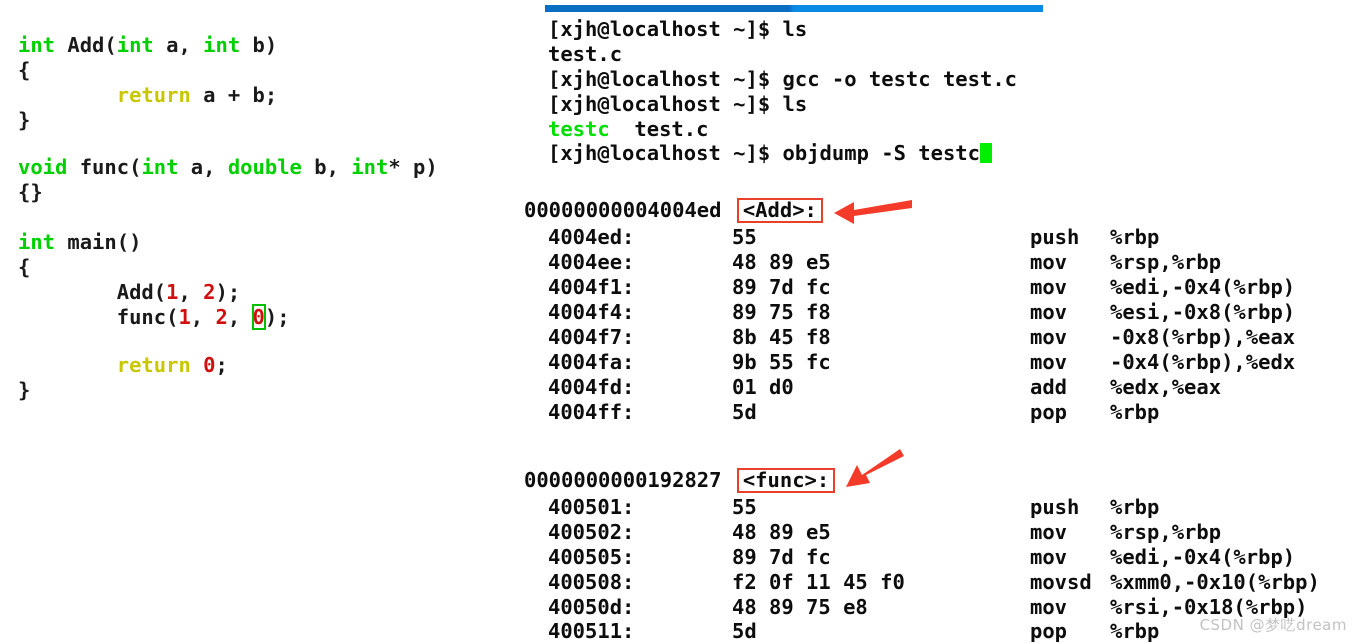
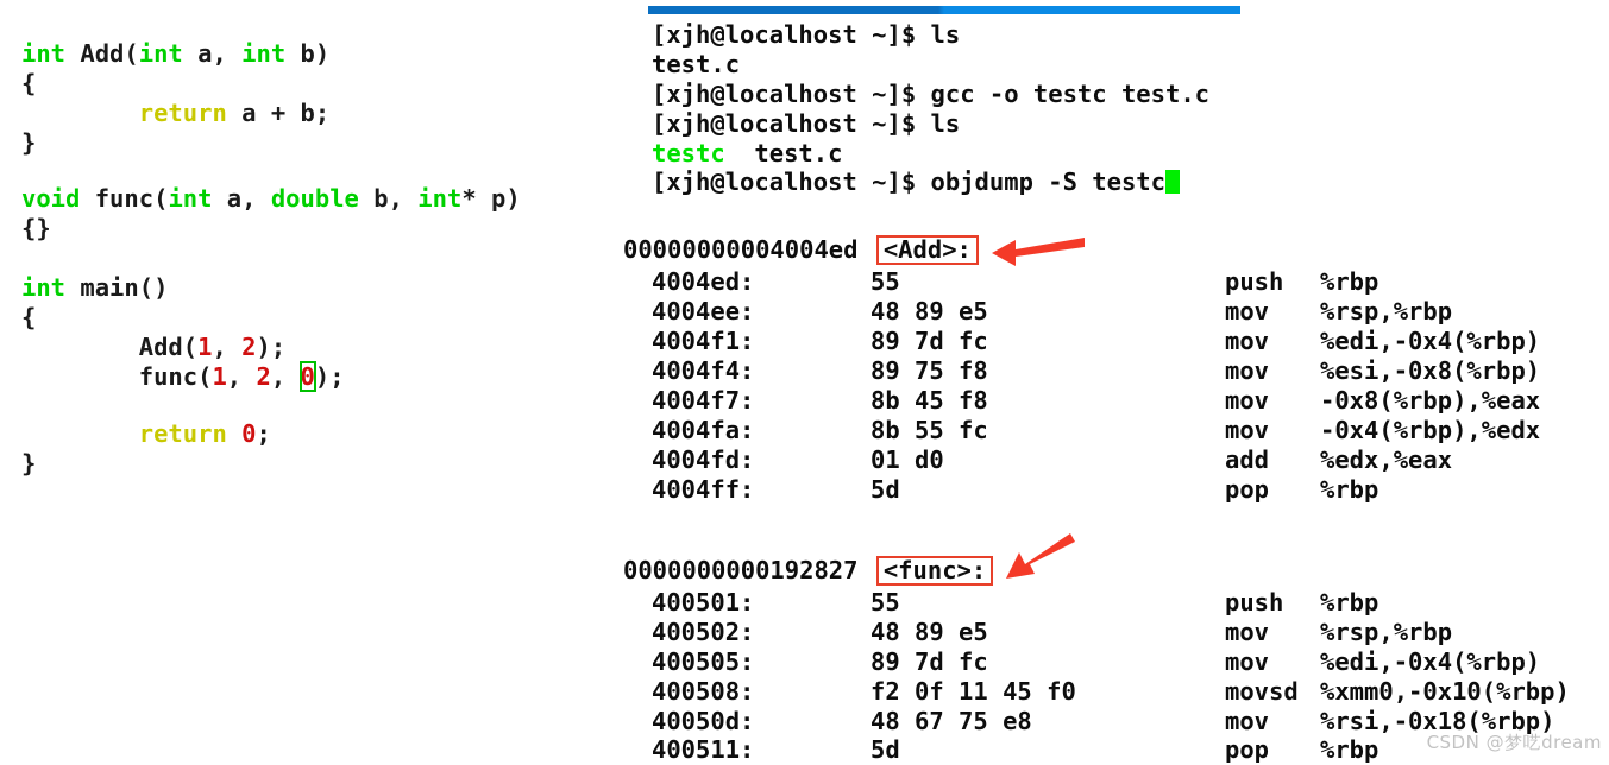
  int Add(int a, int b)
  {
  return a + b;
  }
  void func(int a, double b, int* p)
  {}
  int main()
  {
  Add(1, 2);
  func(1, 2, 0);
  return 0;
  }
  [xjh@localhost ~]$ ls
  test.c
  [xjh@localhost ~]$ gcc -o testc test.c
  [xjh@localhost ~]$ ls
  testc test.c
  [xjh@localhost ~]$ objdump -S testc
  00000000004004ed <Add>:
  4004ed:
  55
  push
  %rbp
  4004ee:
  48 89 e5
  mov
  %rsp,%rbp
  4004f1:
  89 7d fc
  mov
  %edi,-0x4(%rbp)
  4004f4:
  89 75 f8
  mov
  %esi,-0x8(%rbp)
  4004f7:
  8b 45 f8
  mov
  -0x8(%rbp),%eax
  4004fa:
- 9b 55 fc
+ 8b 55 fc
  mov
  -0x4(%rbp),%edx
  4004fd:
  01 d0
  add
  %edx,%eax
  4004ff:
  5d
  pop
  %rbp
  0000000000192827 <func>:
  400501:
  55
  push
  %rbp
  400502:
  48 89 e5
  mov
  %rsp,%rbp
  400505:
  89 7d fc
  mov
  %edi,-0x4(%rbp)
  400508:
  f2 0f 11 45 f0
  movsd
  %xmm0,-0x10(%rbp)
  40050d:
- 48 89 75 e8
+ 48 67 75 e8
  mov
  %rsi,-0x18(%rbp)
  400511:
  5d
  pop
  %rbp
  CSDN @梦呓dream
